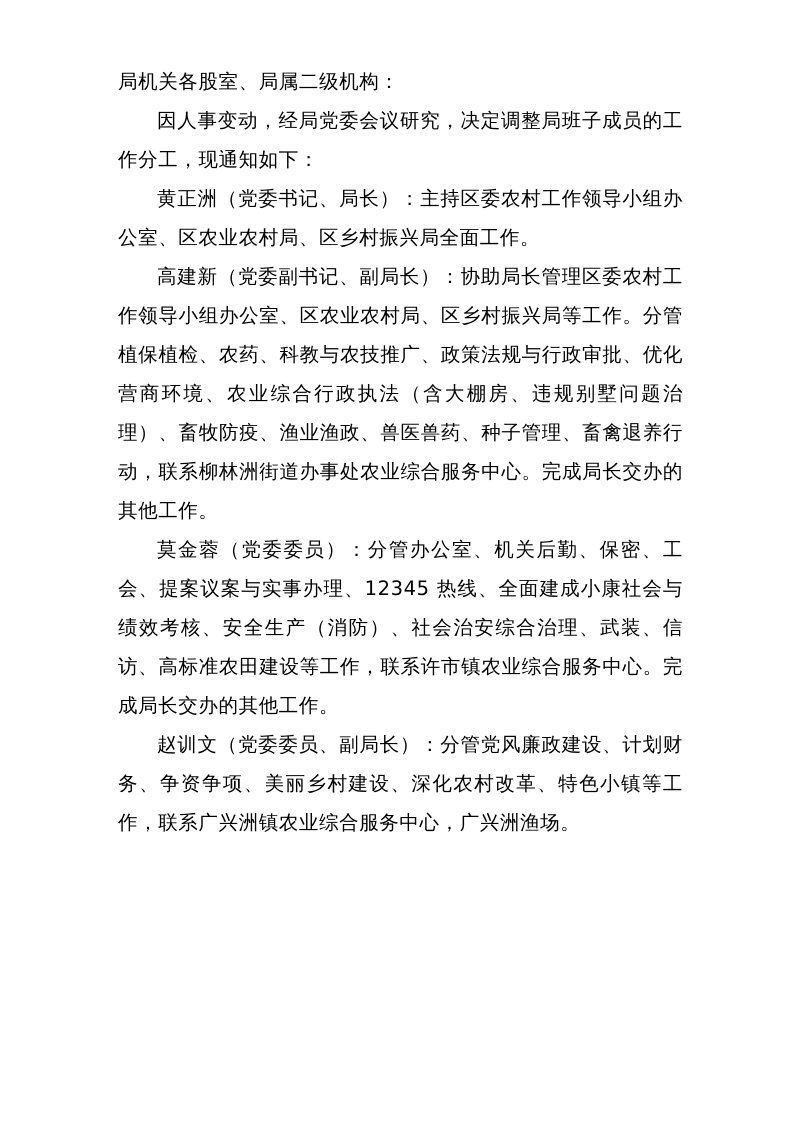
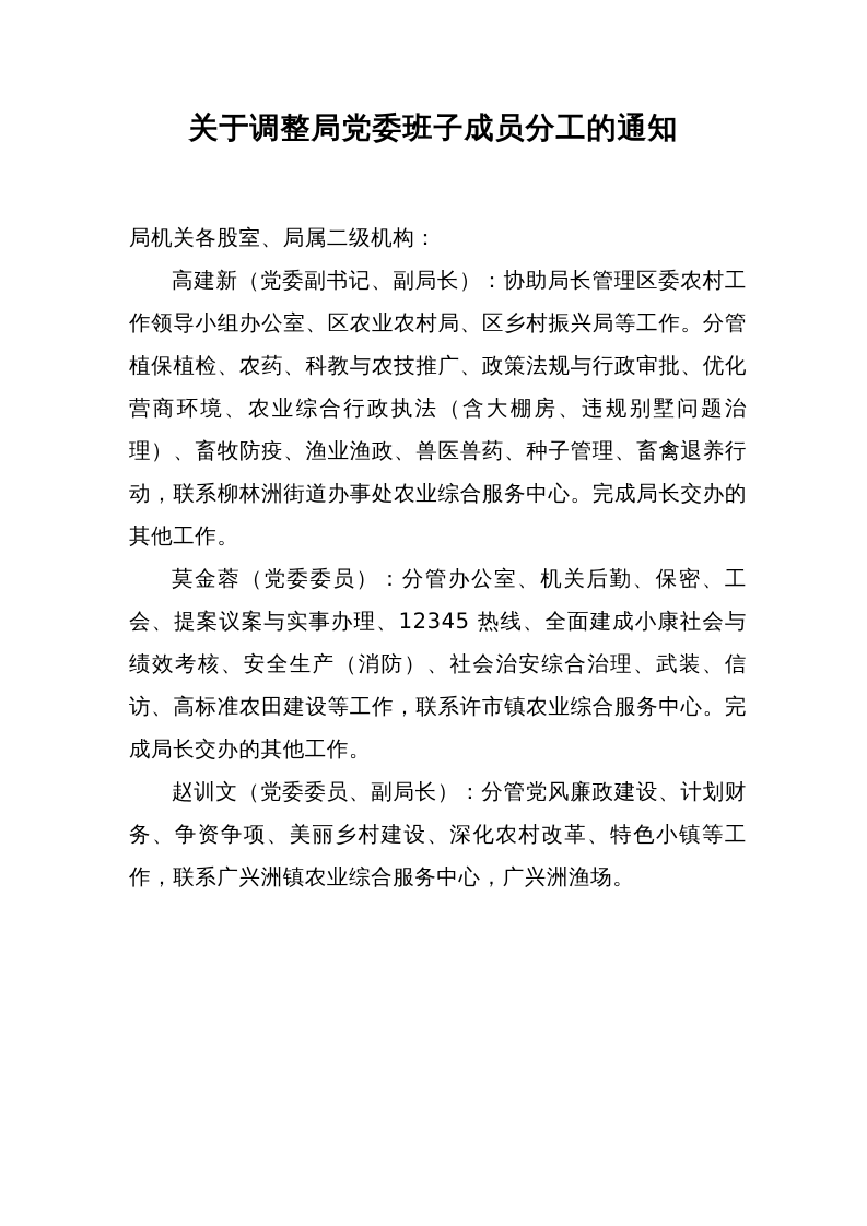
+ 关于调整局党委班子成员分工的通知
  局机关各股室、局属二级机构：
- 因人事变动，经局党委会议研究，决定调整局班子成员的工作分工，现通知如下：
- 黄正洲（党委书记、局长）：主持区委农村工作领导小组办公室、区农业农村局、区乡村振兴局全面工作。
  高建新（党委副书记、副局长）：协助局长管理区委农村工作领导小组办公室、区农业农村局、区乡村振兴局等工作。分管植保植检、农药、科教与农技推广、政策法规与行政审批、优化营商环境、农业综合行政执法（含大棚房、违规别墅问题治理）、畜牧防疫、渔业渔政、兽医兽药、种子管理、畜禽退养行动，联系柳林洲街道办事处农业综合服务中心。完成局长交办的其他工作。
  莫金蓉（党委委员）：分管办公室、机关后勤、保密、工会、提案议案与实事办理、12345 热线、全面建成小康社会与绩效考核、安全生产（消防）、社会治安综合治理、武装、信访、高标准农田建设等工作，联系许市镇农业综合服务中心。完成局长交办的其他工作。
  赵训文（党委委员、副局长）：分管党风廉政建设、计划财务、争资争项、美丽乡村建设、深化农村改革、特色小镇等工作，联系广兴洲镇农业综合服务中心，广兴洲渔场。
